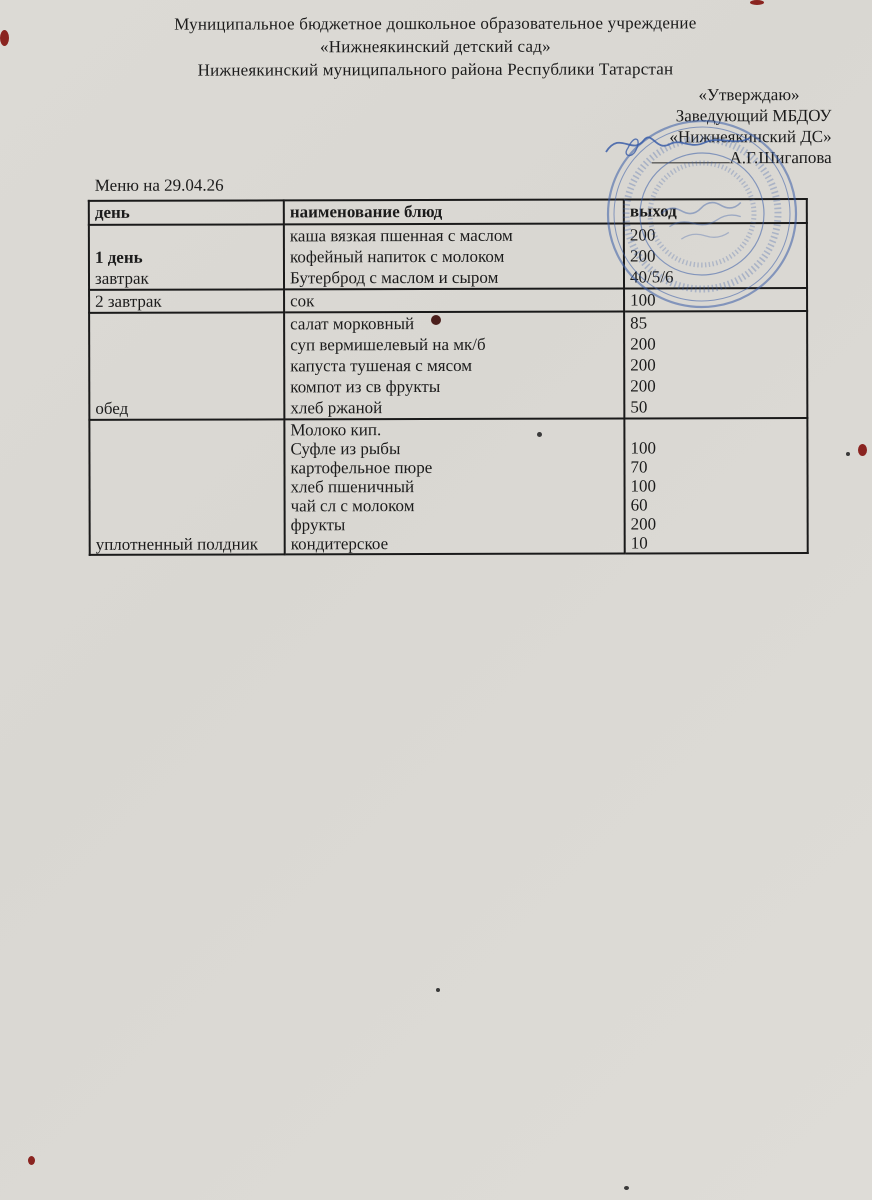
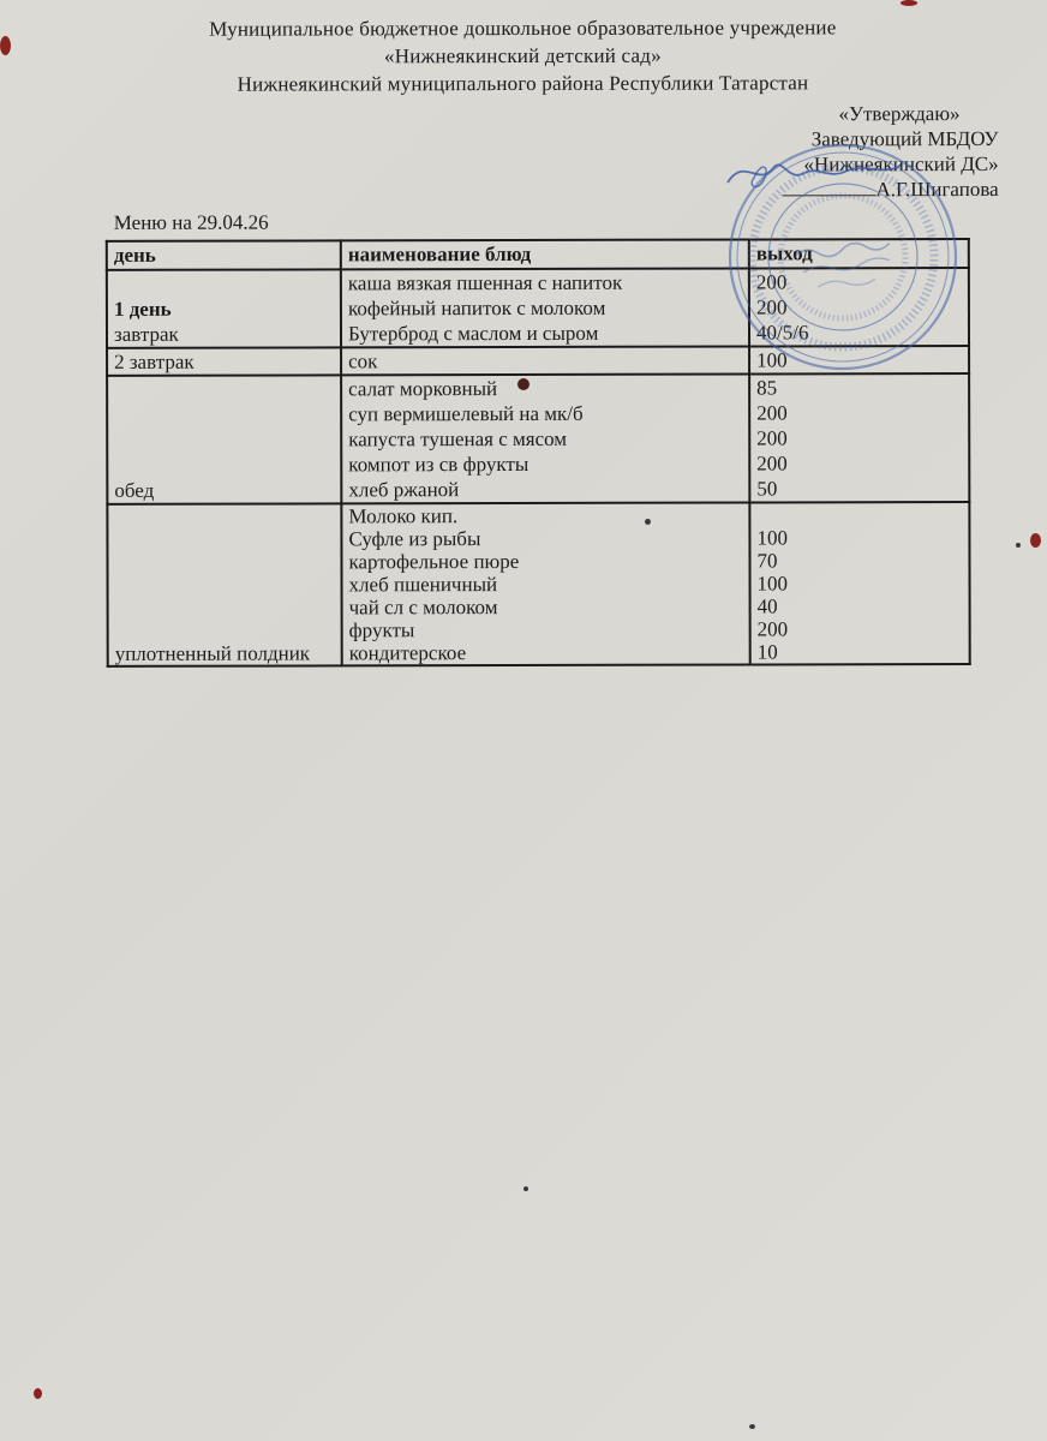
  Муниципальное бюджетное дошкольное образовательное учреждение
  «Нижнеякинский детский сад»
  Нижнеякинский муниципального района Республики Татарстан
  «Утверждаю»
  Заведующий МБДОУ
  «Нижнеякинский ДС»
  А.Г.Шигапова
  еню на 29.04.26
  день	наименование блюд	выход
- 1 день завтрак	каша вязкая пшенная с маслом кофейный напиток с молоком Бутерброд с маслом и сыром	200 200 40/5/6
+ 1 день завтрак	каша вязкая пшенная с напиток кофейный напиток с молоком Бутерброд с маслом и сыром	200 200 40/5/6
  2 завтрак	сок	100
  обед	салат морковный суп вермишелевый на мк/б капуста тушеная с мясом компот из св фрукты хлеб ржаной	85 200 200 200 50
- уплотненный полдник	Молоко кип. Суфле из рыбы картофельное пюре хлеб пшеничный чай сл с молоком фрукты кондитерское	100 70 100 60 200 10
+ уплотненный полдник	Молоко кип. Суфле из рыбы картофельное пюре хлеб пшеничный чай сл с молоком фрукты кондитерское	100 70 100 40 200 10
